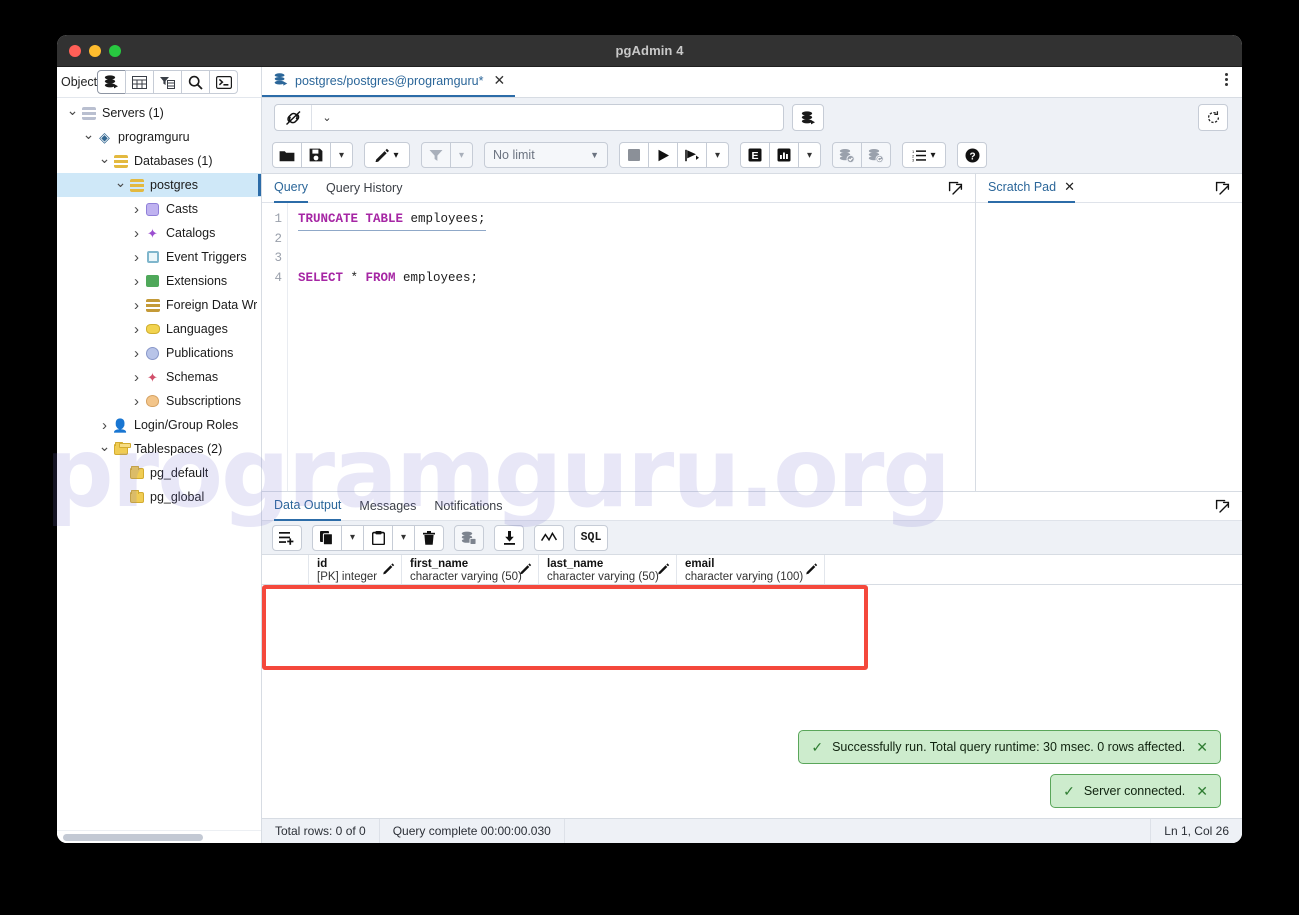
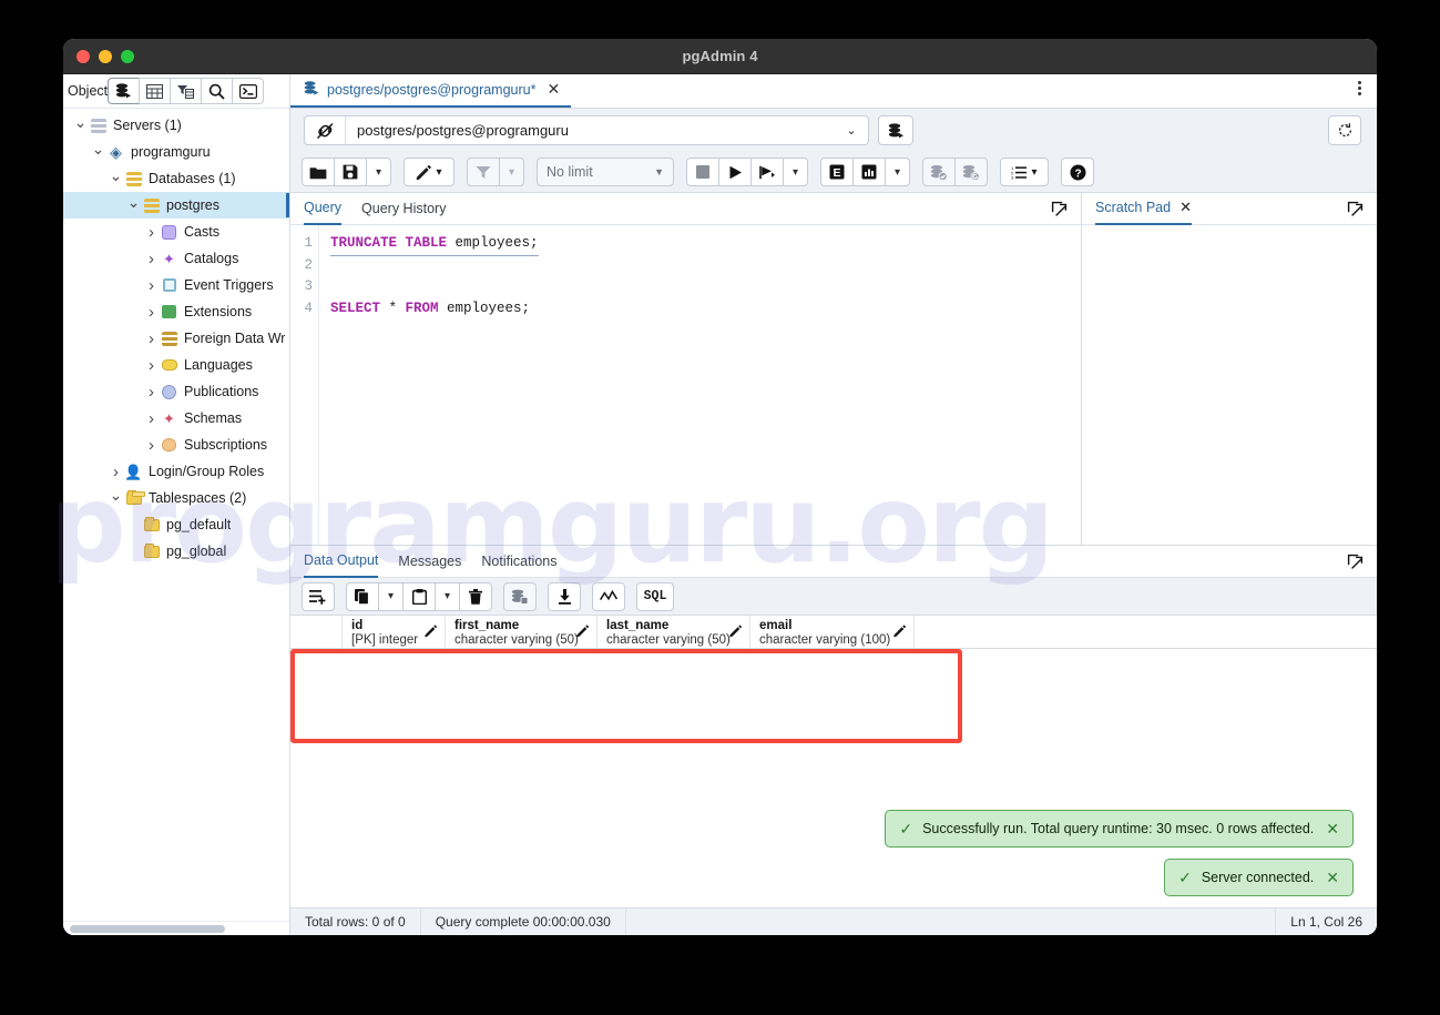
  pgAdmin 4
  Object
  Servers (1)
  ◈
  programguru
  Databases (1)
  postgres
  Casts
  ✦
  Catalogs
  Event Triggers
  Extensions
  Foreign Data Wr
  Languages
  Publications
  ✦
  Schemas
  Subscriptions
  👤
  Login/Group Roles
  Tablespaces (2)
  pg_default
  pg_global
  postgres/postgres@programguru*
  ✕
+ postgres/postgres@programguru
  ⌄
  ▾
  ▾
  ▾
  No limit
  ▼
  ▾
  E
  ▾
  ▾
  ?
  Query
  Query History
  1
  2
  3
  4
  TRUNCATE TABLE employees;
  SELECT * FROM employees;
  Scratch Pad
  ✕
  Data Output
  Messages
  Notifications
  ▾
  ▾
  SQL
  id
  [PK] integer
  first_name
  character varying (50)
  last_name
  character varying (50)
  email
  character varying (100)
  ✓
  Successfully run. Total query runtime: 30 msec. 0 rows affected.
  ✕
  ✓
  Server connected.
  ✕
  Total rows: 0 of 0
  Query complete 00:00:00.030
  Ln 1, Col 26
  programguru.org
